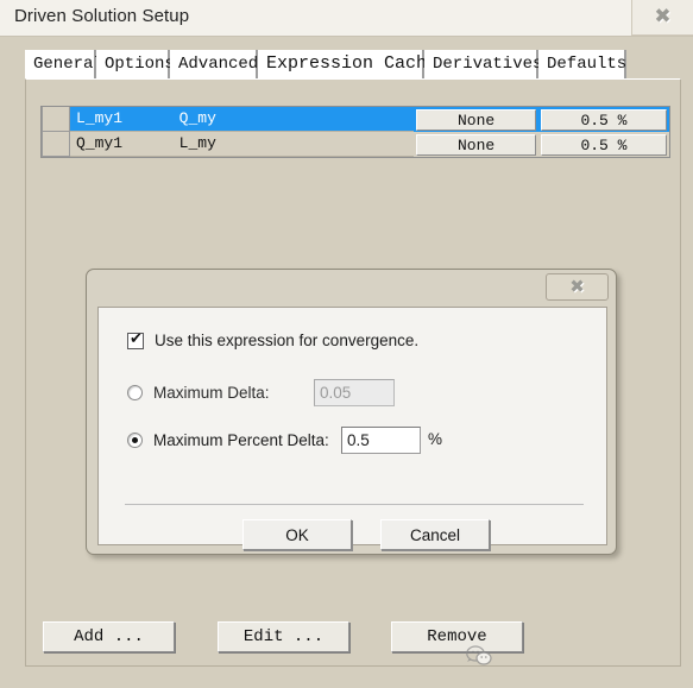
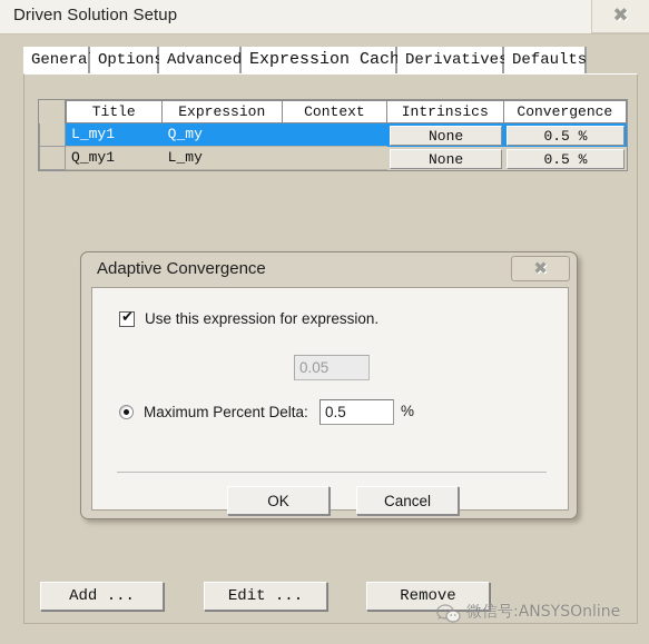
  Driven Solution Setup
  ✖
  Genera
  Option
  Advanced
  Expression Cach
  Derivative
  Defaults
+ Title
+ Expression
+ Context
+ Intrinsics
+ Convergence
  L_my1
  Q_my
  None
  0.5 %
  Q_my1
  L_my
  None
  0.5 %
  Add ...
  Edit ...
  Remove
+ 微信号:ANSYSOnline
+ Adaptive Convergence
  ✖
  ✔
- Use this expression for convergence.
+ Use this expression for expression.
- Maximum Delta:
  0.05
  Maximum Percent Delta:
  0.5
  %
  OK
  Cancel
